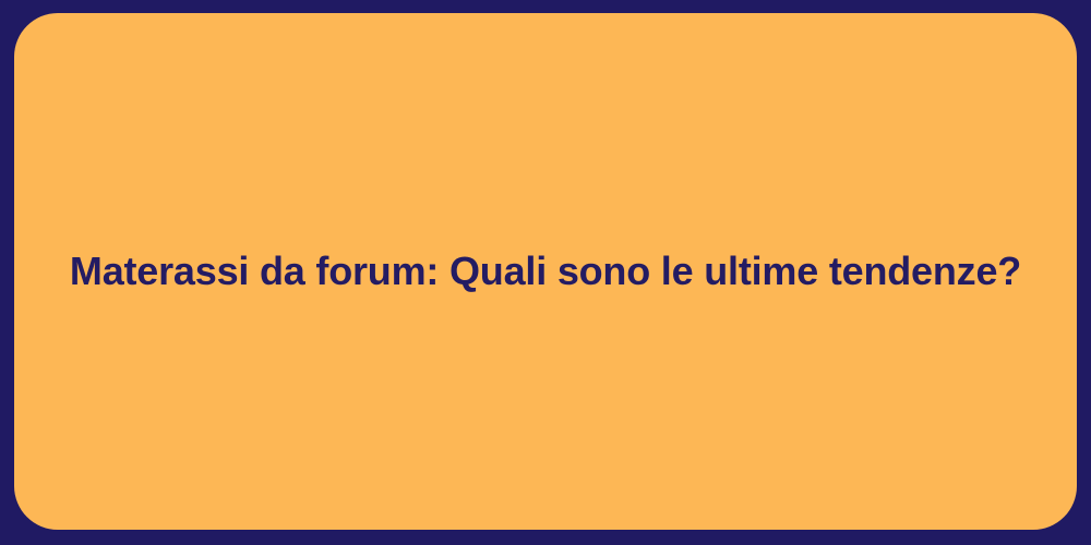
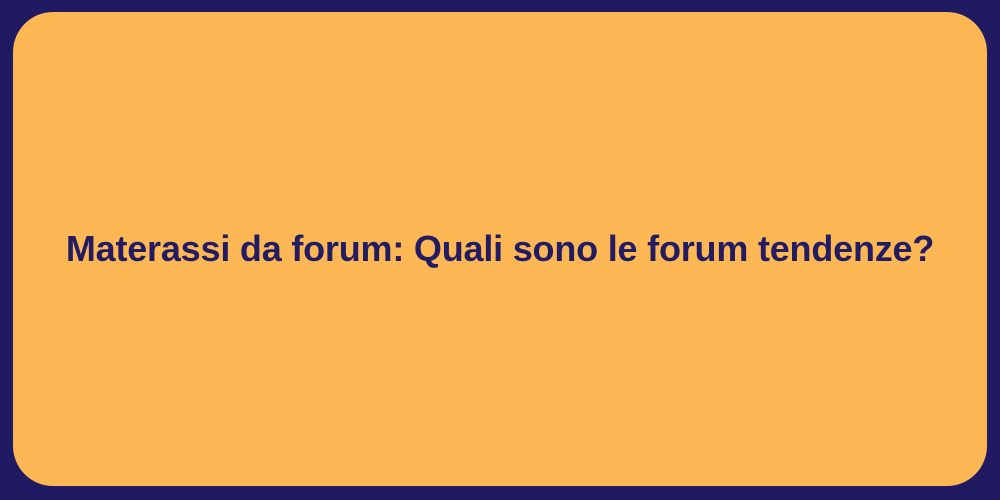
- Materassi da forum: Quali sono le ultime tendenze?
+ Materassi da forum: Quali sono le forum tendenze?
